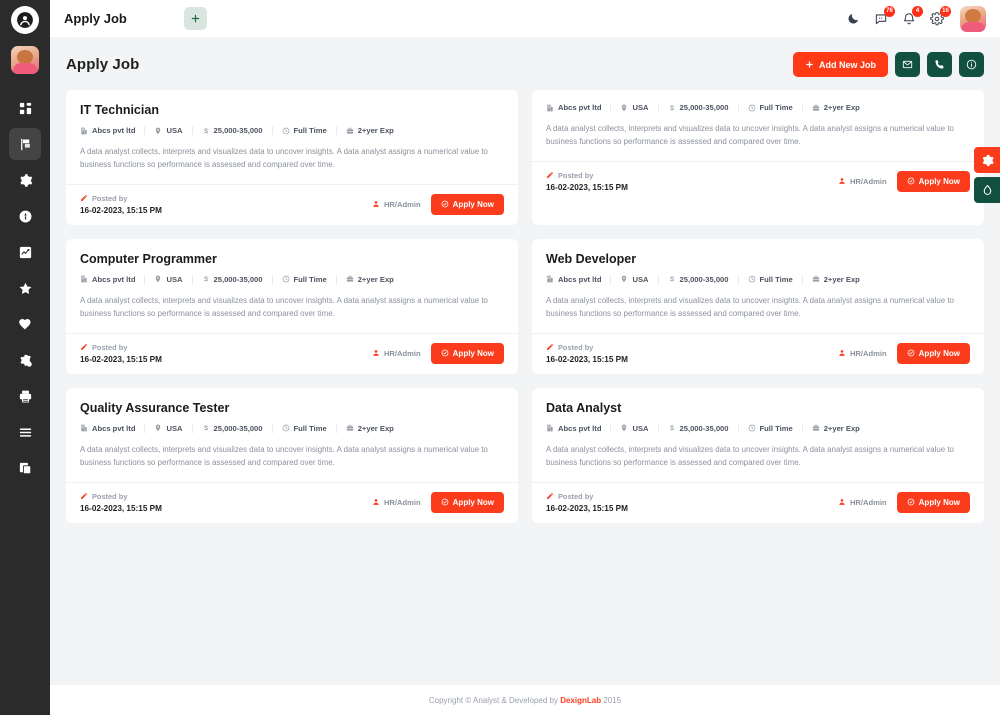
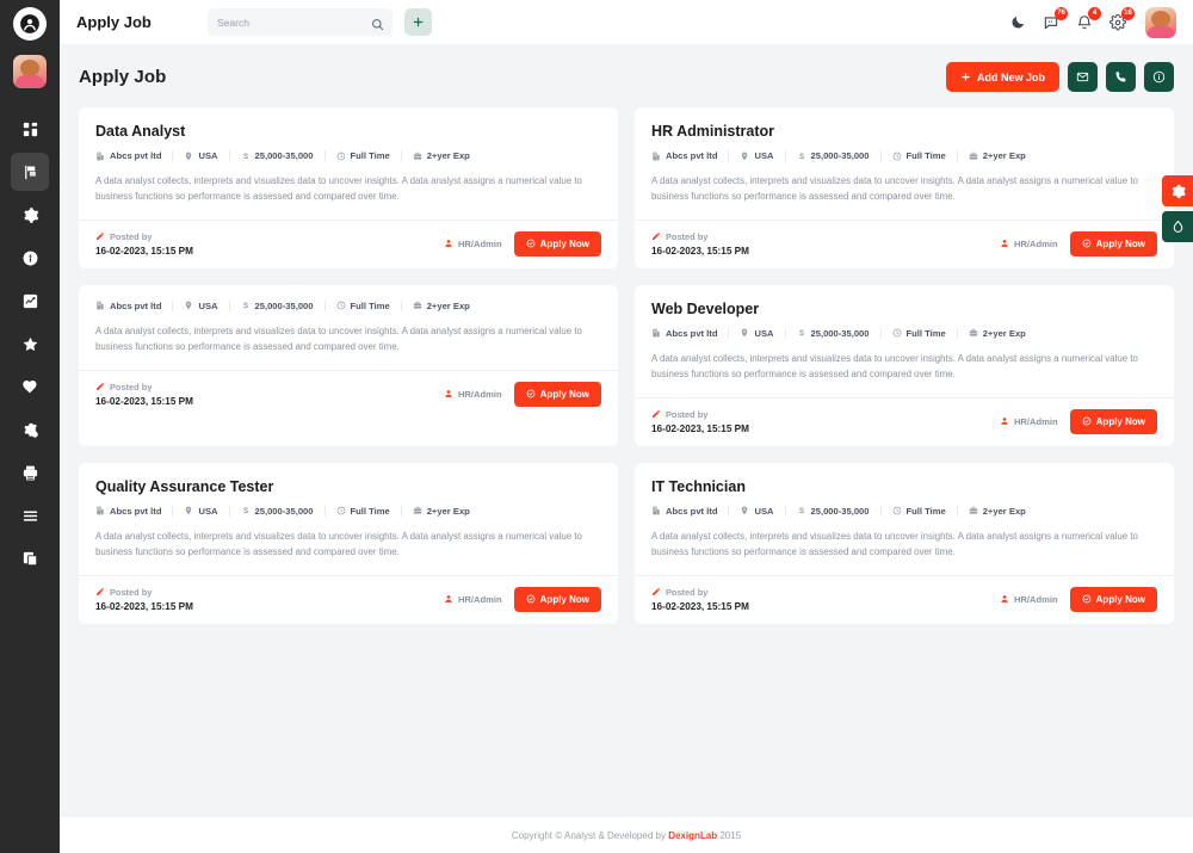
  Apply Job
+ Search
  Apply Job
  Add New Job
- IT Technician
+ Data Analyst
  Abcs pvt ltd
  USA
  25,000-35,000
  Full Time
  2+yer Exp
  A data analyst collects, interprets and visualizes data to uncover insights. A data analyst assigns a numerical value to business functions so performance is assessed and compared over time.
  Posted by
  16-02-2023, 15:15 PM
  HR/Admin
  Apply Now
+ HR Administrator
  Abcs pvt ltd
  USA
  25,000-35,000
  Full Time
  2+yer Exp
  A data analyst collects, interprets and visualizes data to uncover insights. A data analyst assigns a numerical value to business functions so performance is assessed and compared over time.
  Posted by
  16-02-2023, 15:15 PM
  HR/Admin
  Apply Now
- Computer Programmer
  Abcs pvt ltd
  USA
  25,000-35,000
  Full Time
  2+yer Exp
  A data analyst collects, interprets and visualizes data to uncover insights. A data analyst assigns a numerical value to business functions so performance is assessed and compared over time.
  Posted by
  16-02-2023, 15:15 PM
  HR/Admin
  Apply Now
  Web Developer
  Abcs pvt ltd
  USA
  25,000-35,000
  Full Time
  2+yer Exp
  A data analyst collects, interprets and visualizes data to uncover insights. A data analyst assigns a numerical value to business functions so performance is assessed and compared over time.
  Posted by
  16-02-2023, 15:15 PM
  HR/Admin
  Apply Now
  Quality Assurance Tester
  Abcs pvt ltd
  USA
  25,000-35,000
  Full Time
  2+yer Exp
  A data analyst collects, interprets and visualizes data to uncover insights. A data analyst assigns a numerical value to business functions so performance is assessed and compared over time.
  Posted by
  16-02-2023, 15:15 PM
  HR/Admin
  Apply Now
- Data Analyst
+ IT Technician
  Abcs pvt ltd
  USA
  25,000-35,000
  Full Time
  2+yer Exp
  A data analyst collects, interprets and visualizes data to uncover insights. A data analyst assigns a numerical value to business functions so performance is assessed and compared over time.
  Posted by
  16-02-2023, 15:15 PM
  HR/Admin
  Apply Now
  Copyright © Analyst & Developed by
  DexignLab
  2015
